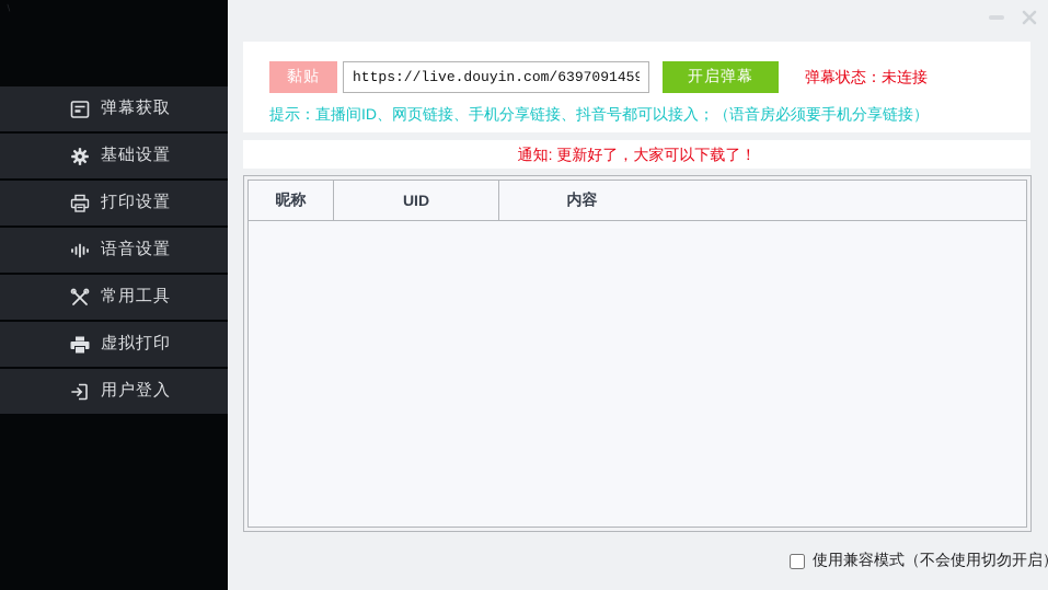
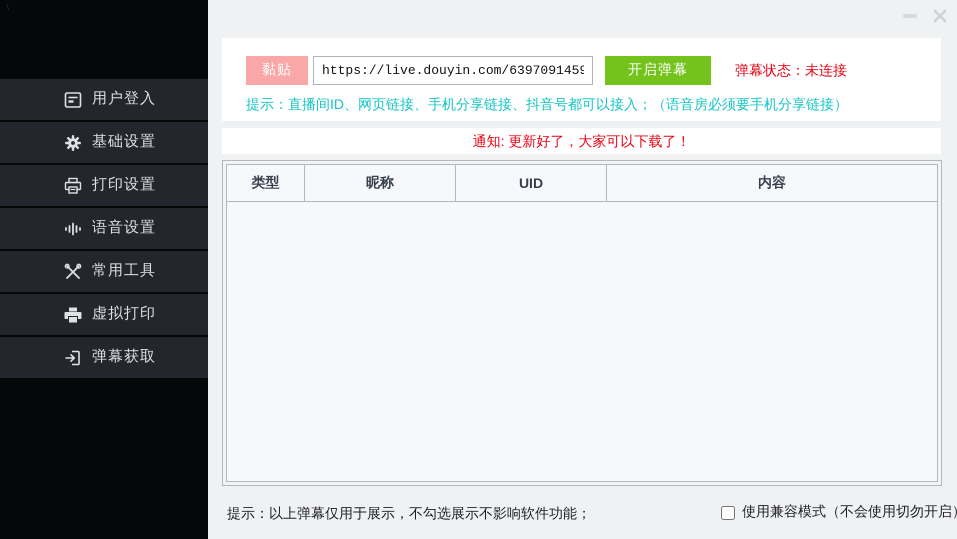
  ∖
- 弹幕获取
+ 用户登入
  基础设置
  打印设置
  语音设置
  常用工具
  虚拟打印
- 用户登入
+ 弹幕获取
  黏贴
  https://live.douyin.com/6397091459
  开启弹幕
  弹幕状态：未连接
  提示：直播间ID、网页链接、手机分享链接、抖音号都可以接入；（语音房必须要手机分享链接）
  通知: 更新好了，大家可以下载了！
+ 类型
  昵称
  UID
  内容
+ 提示：以上弹幕仅用于展示，不勾选展示不影响软件功能；
  使用兼容模式（不会使用切勿开启
